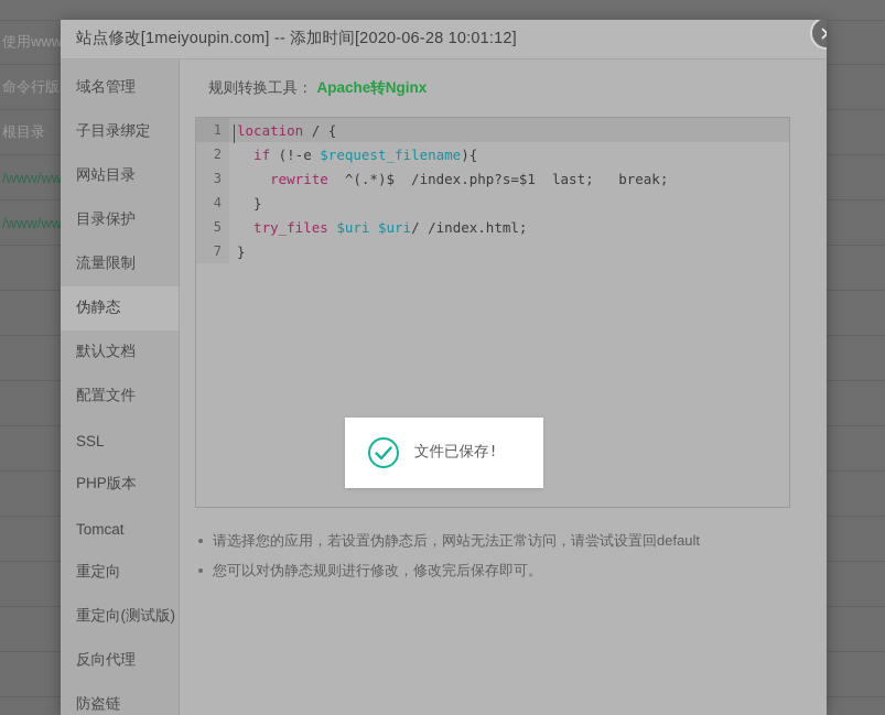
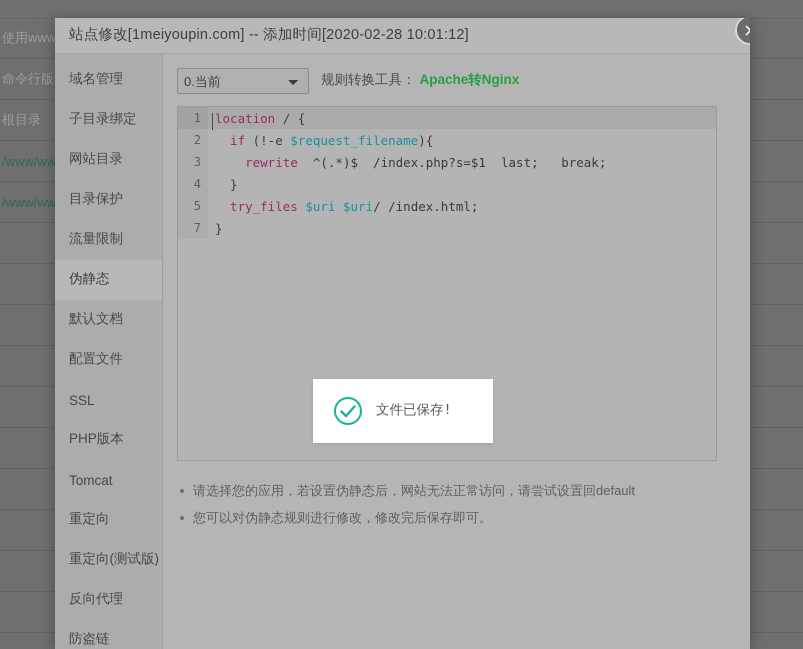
  使用www
  命令行版
  根目录
  /www/ww
  /www/ww
- 站点修改[1meiyoupin.com] -- 添加时间[2020-06-28 10:01:12]
+ 站点修改[1meiyoupin.com] -- 添加时间[2020-02-28 10:01:12]
  域名管理
  子目录绑定
  网站目录
  目录保护
  流量限制
  伪静态
  默认文档
  配置文件
  SSL
  PHP版本
  Tomcat
  重定向
  重定向(测试版)
  反向代理
  防盗链
+ 0.当前
  规则转换工具：
  Apache转Nginx
  1
  location / {
  2
  if (!-e $request_filename){
  3
  rewrite ^(.*)$ /index.php?s=$1 last; break;
  4
  }
  5
  try_files $uri $uri/ /index.html;
  7
  }
  文件已保存!
  请选择您的应用，若设置伪静态后，网站无法正常访问，请尝试设置回default
  您可以对伪静态规则进行修改，修改完后保存即可。
